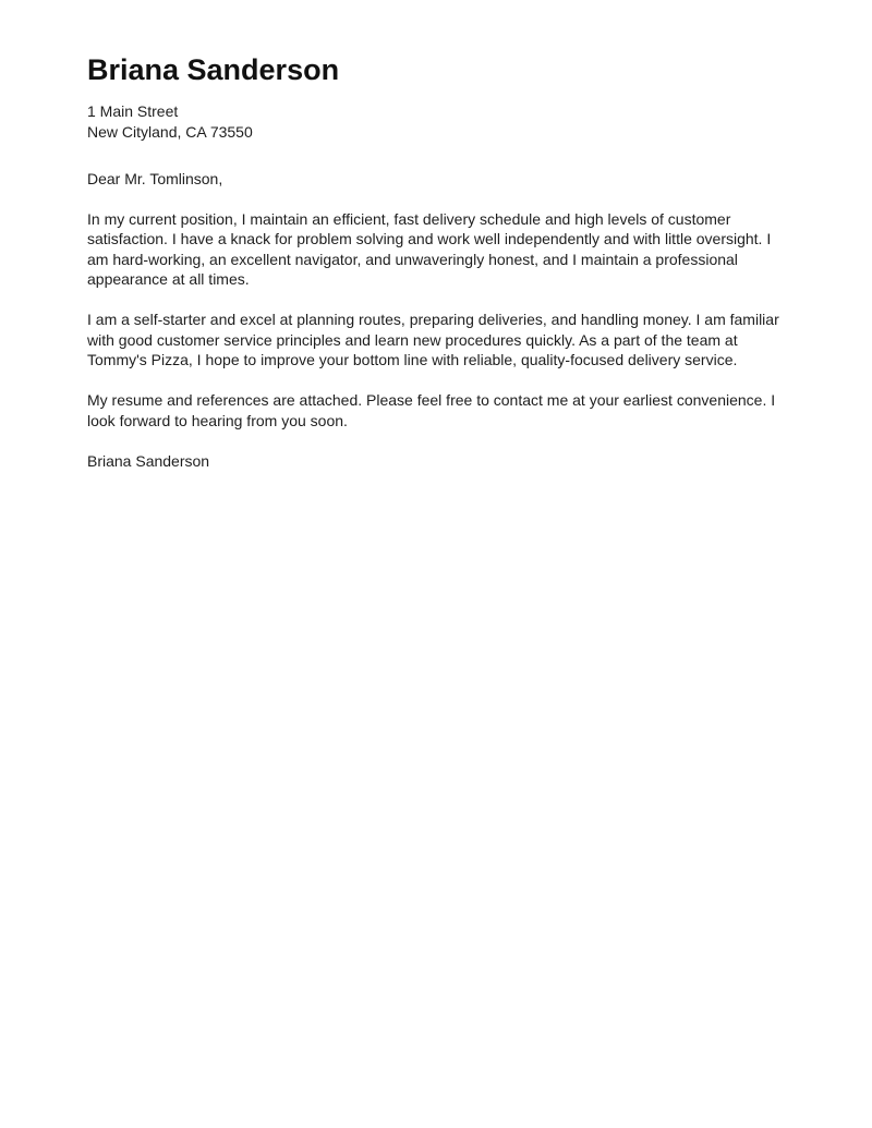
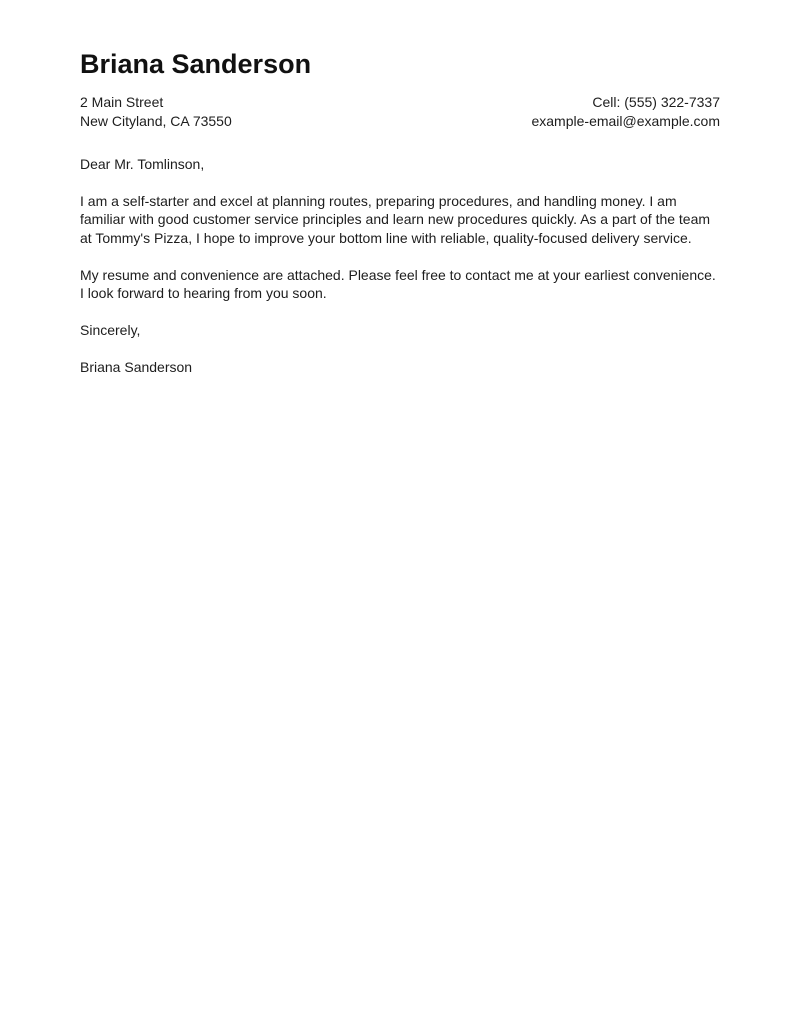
  Briana Sanderson
- 1 Main Street
+ 2 Main Street
  New Cityland, CA 73550
+ Cell: (555) 322-7337
+ example-email@example.com
  Dear Mr. Tomlinson,
- In my current position, I maintain an efficient, fast delivery schedule and high levels of customer satisfaction. I have a knack for problem solving and work well independently and with little oversight. I am hard-working, an excellent navigator, and unwaveringly honest, and I maintain a professional appearance at all times.
- I am a self-starter and excel at planning routes, preparing deliveries, and handling money. I am familiar with good customer service principles and learn new procedures quickly. As a part of the team at Tommy's Pizza, I hope to improve your bottom line with reliable, quality-focused delivery service.
+ I am a self-starter and excel at planning routes, preparing procedures, and handling money. I am familiar with good customer service principles and learn new procedures quickly. As a part of the team at Tommy's Pizza, I hope to improve your bottom line with reliable, quality-focused delivery service.
- My resume and references are attached. Please feel free to contact me at your earliest convenience. I look forward to hearing from you soon.
+ My resume and convenience are attached. Please feel free to contact me at your earliest convenience. I look forward to hearing from you soon.
+ Sincerely,
  Briana Sanderson
